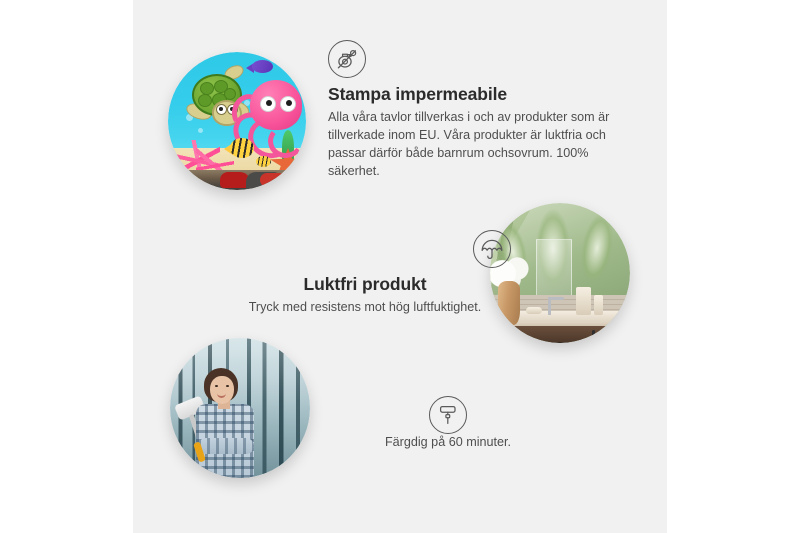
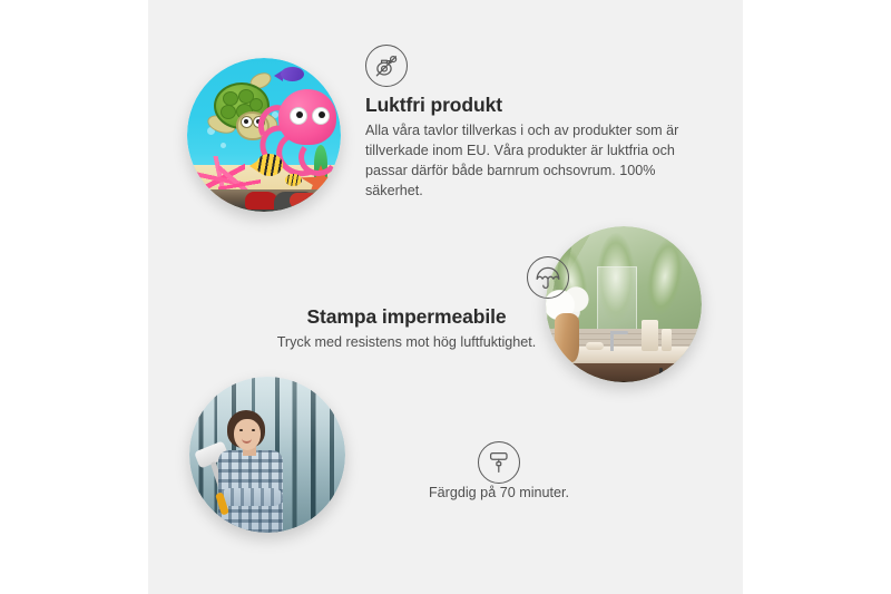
- Stampa impermeabile
+ Luktfri produkt
  Alla våra tavlor tillverkas i och av produkter som är tillverkade inom EU. Våra produkter är luktfria och passar därför både barnrum ochsovrum. 100% säkerhet.
- Luktfri produkt
+ Stampa impermeabile
  Tryck med resistens mot hög luftfuktighet.
- Färgdig på 60 minuter.
+ Färgdig på 70 minuter.
